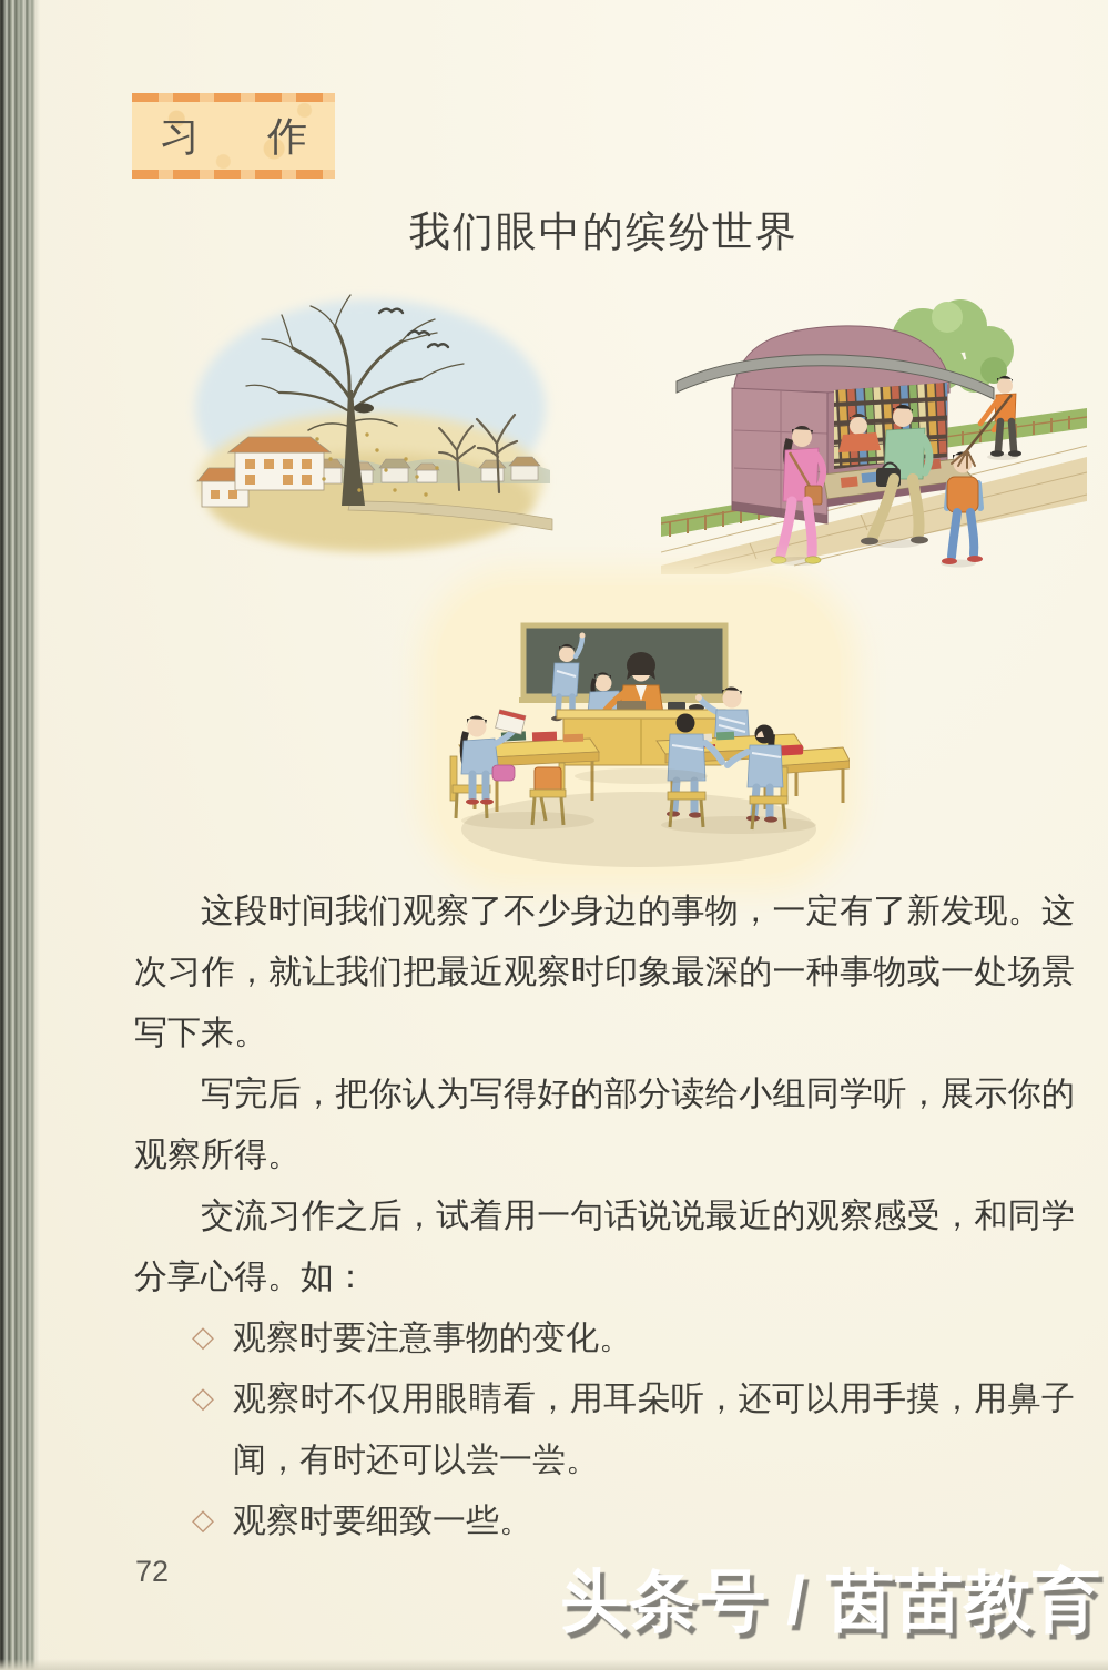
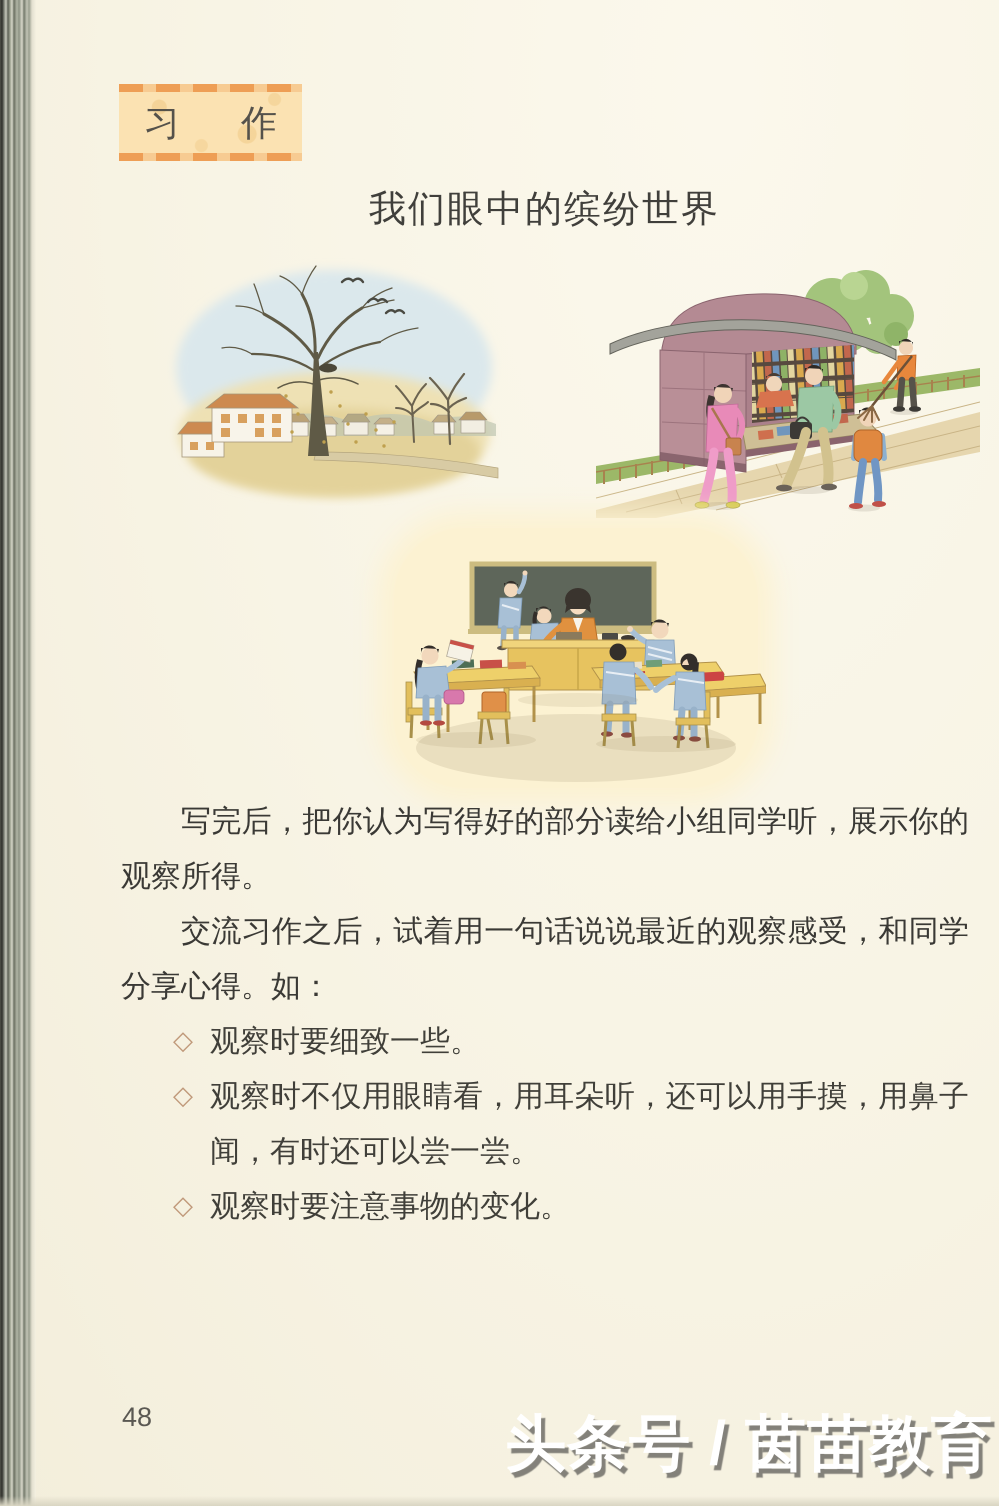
  习 作
  我们眼中的缤纷世界
- 这段时间我们观察了不少身边的事物，一定有了新发现。这次习作，就让我们把最近观察时印象最深的一种事物或一处场景写下来。
  写完后，把你认为写得好的部分读给小组同学听，展示你的观察所得。
  交流习作之后，试着用一句话说说最近的观察感受，和同学分享心得。如：
  ◇
- 观察时要注意事物的变化。
+ 观察时要细致一些。
  ◇
  观察时不仅用眼睛看，用耳朵听，还可以用手摸，用鼻子闻，有时还可以尝一尝。
  ◇
- 观察时要细致一些。
+ 观察时要注意事物的变化。
- 72
+ 48
  头条号 / 茵苗教育
